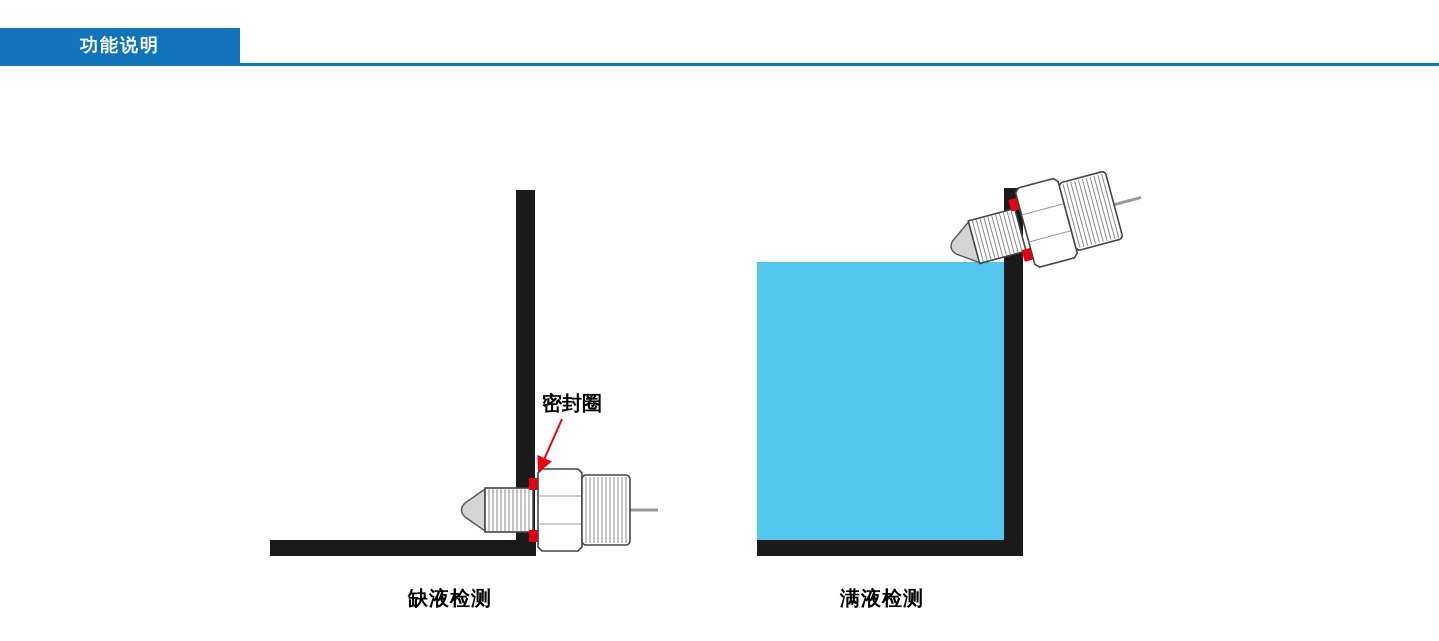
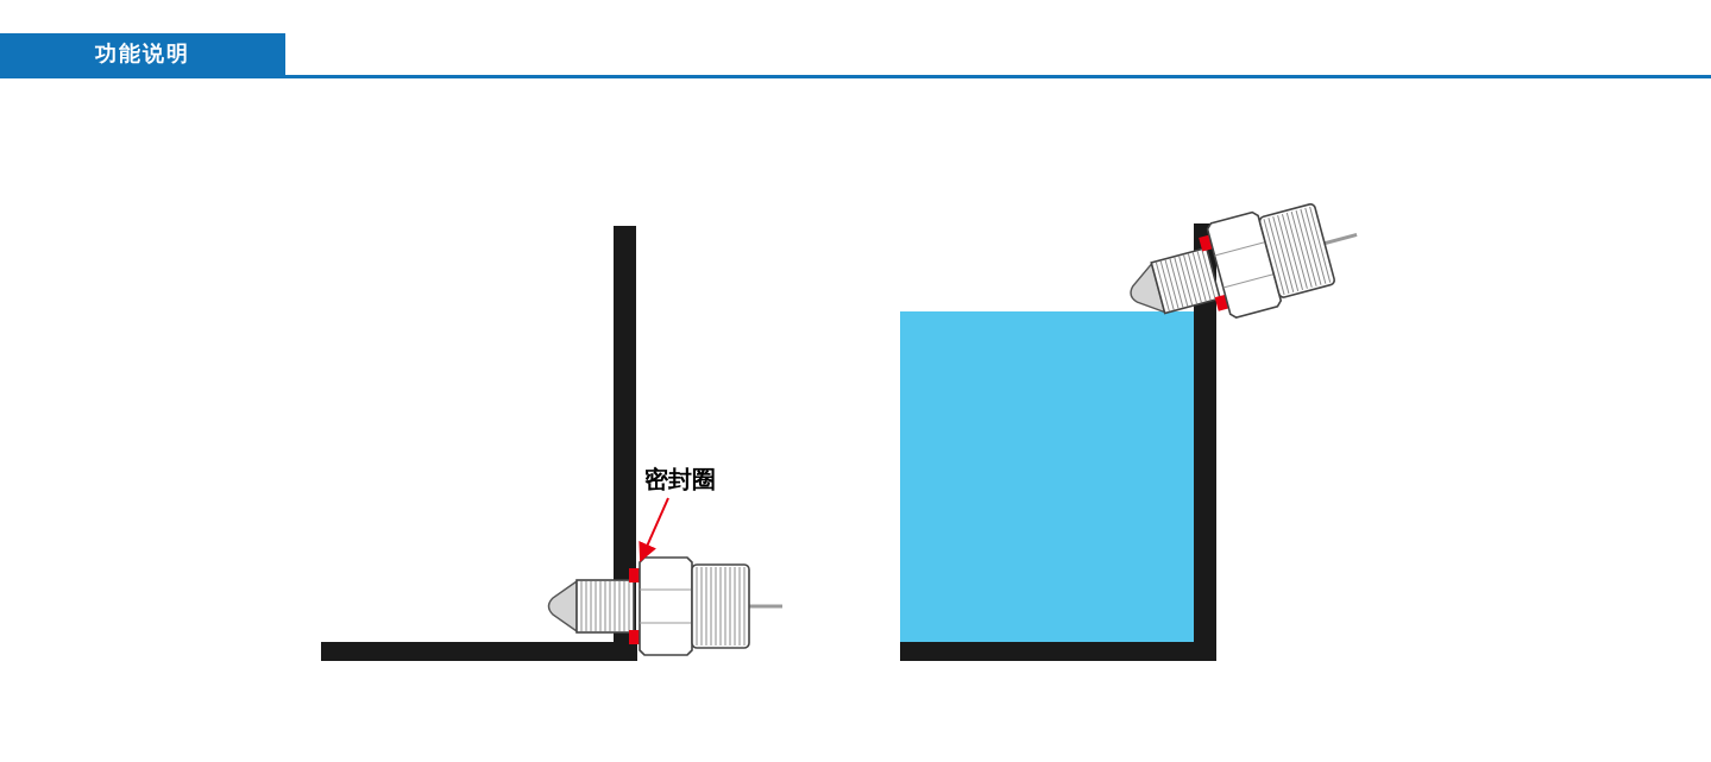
  功能说明
  密封圈
- 缺液检测
- 满液检测
